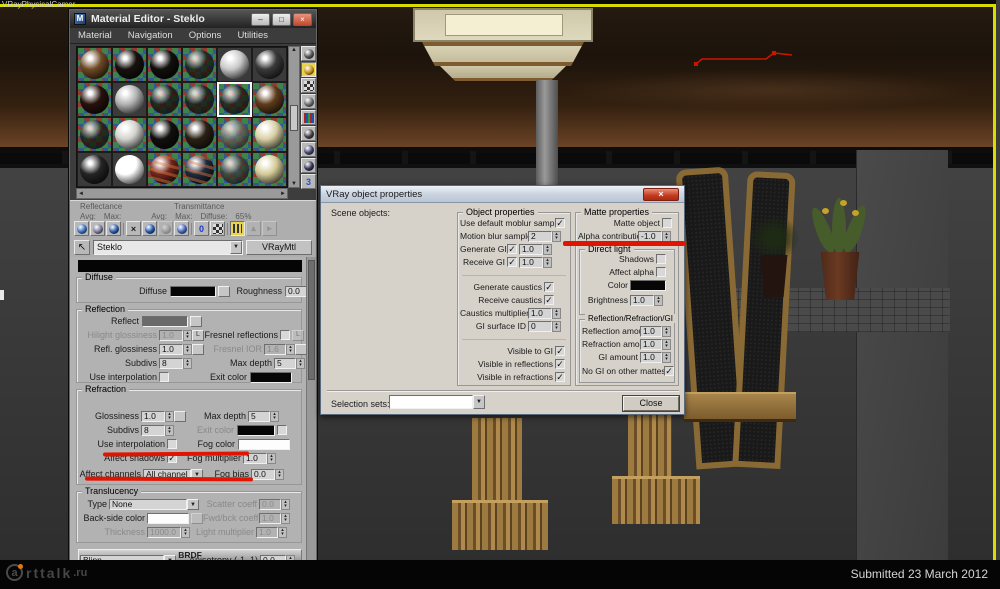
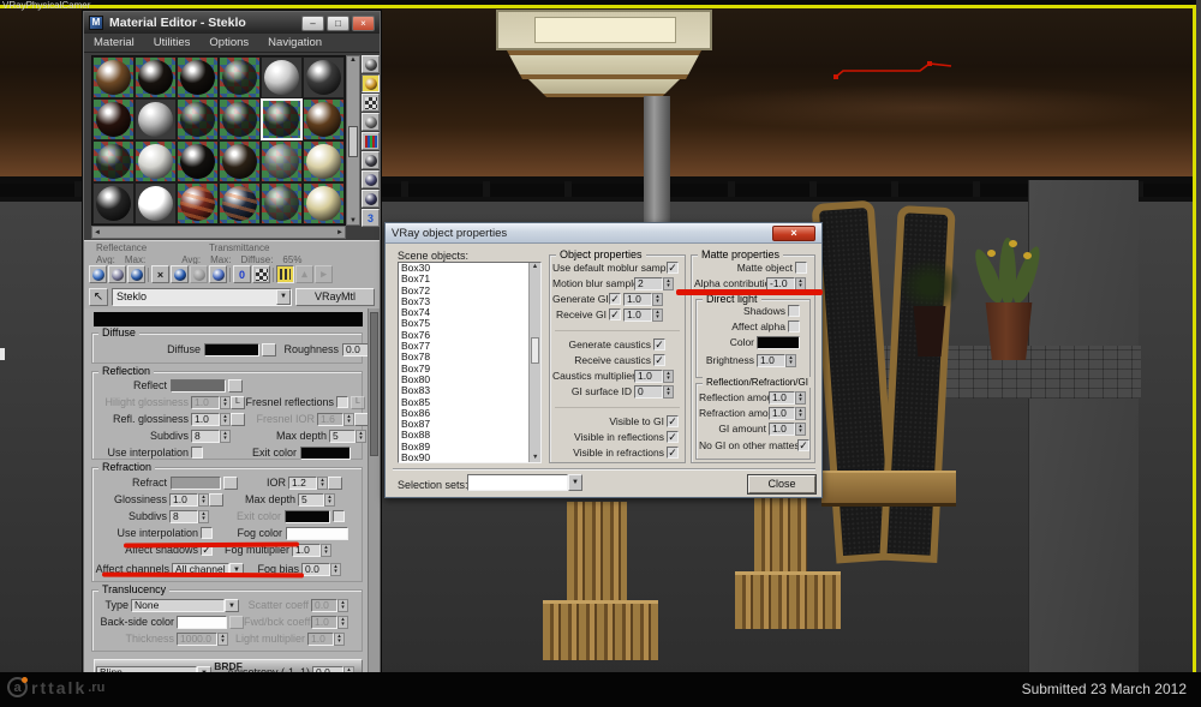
  VRayPhysicalCamer
  M
  Material Editor - Steklo
  –
  □
  ×
  Material
- Navigation
+ Utilities
  Options
- Utilities
+ Navigation
  3
  Reflectance
  Transmittance
  Avg:
  Max:
  Avg:
  Max:
  Diffuse:
  65%
  ×
  0
  ▴
  ▸
  ↖
  Steklo
  VRayMtl
  Diffuse
  Diffuse
  Roughness
  0.0
  Reflection
  Reflect
  Hilight glossiness
  1.0
  Fresnel reflections
  Refl. glossiness
  1.0
  Fresnel IOR
  1.6
  Subdivs
  8
  Max depth
  5
  Use interpolation
  Exit color
  Refraction
+ Refract
+ IOR
+ 1.2
  Glossiness
  1.0
  Max depth
  5
  Subdivs
  8
  Exit color
  Use interpolation
  Fog color
  Affect shadows
  ✓
  Fog multiplier
  1.0
  Affect channels
  All channel
  Fog bias
  0.0
  Translucency
  Type
  None
  Scatter coeff
  0.0
  Back-side color
  Fwd/bck coeff
  1.0
  Thickness
  1000.0
  Light multiplier
  1.0
  BRDF
  VRay object properties
  ×
  Scene objects:
+ Box30
+ Box71
+ Box72
+ Box73
+ Box74
+ Box75
+ Box76
+ Box77
+ Box78
+ Box79
+ Box80
+ Box83
+ Box85
+ Box86
+ Box87
+ Box88
+ Box89
+ Box90
  Object properties
  Use default moblur samp
  ✓
  Motion blur sampl
  2
  Generate GI
  ✓
  1.0
  Receive GI
  ✓
  1.0
  Generate caustics
  ✓
  Receive caustics
  ✓
  Caustics multiplie
  1.0
  GI surface ID
  0
  Visible to GI
  ✓
  Visible in reflections
  ✓
  Visible in refractions
  ✓
  Matte properties
  Matte object
  Alpha contributi
  -1.0
  Direct light
  Shadows
  Affect alpha
  Color
  Brightness
  1.0
  Reflection/Refraction/GI
  Reflection amo
  1.0
  Refraction amo
  1.0
  GI amount
  1.0
  No GI on other matte
  ✓
  Selection sets
  Close
  a
  rttalk
  .ru
  Submitted 23 March 2012
